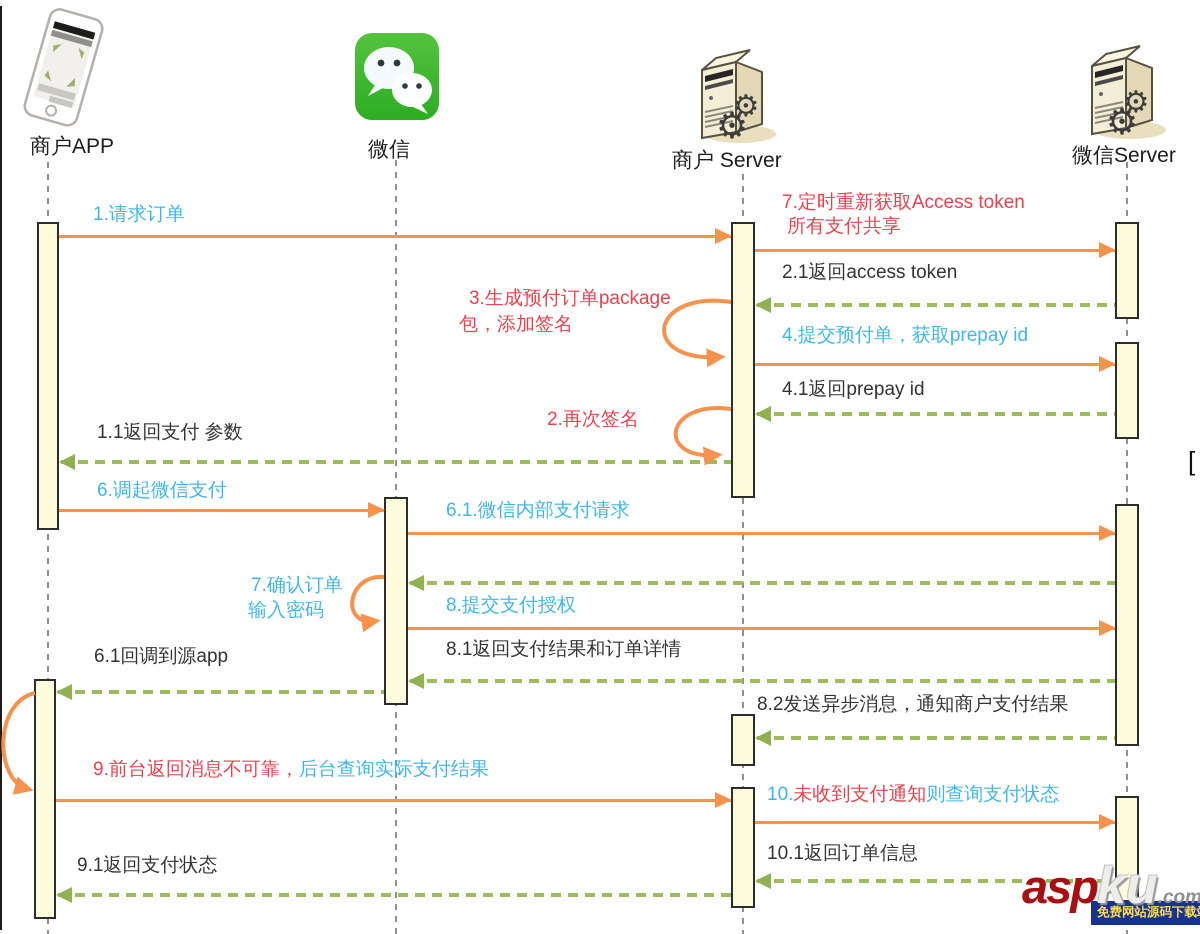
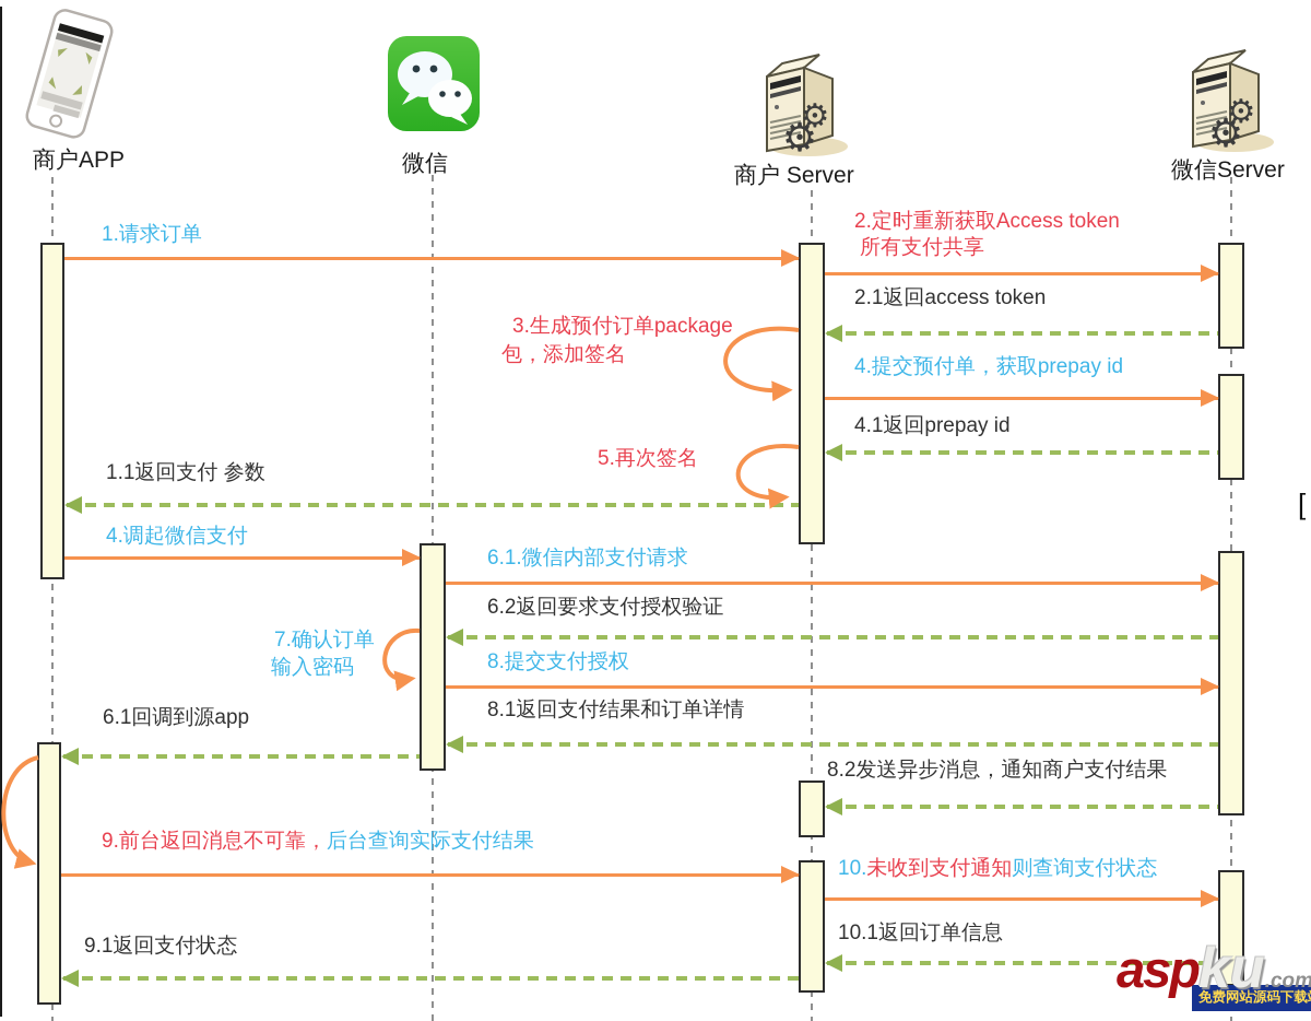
  商户APP
  微信
  商户 Server
  微信Server
  1.请求订单
- 7.定时重新获取Access token
+ 2.定时重新获取Access token
  所有支付共享
  2.1返回access token
  3.生成预付订单package
  包，添加签名
  4.提交预付单，获取prepay id
  4.1返回prepay id
- 2.再次签名
+ 5.再次签名
  1.1返回支付 参数
- 6.调起微信支付
+ 4.调起微信支付
  6.1.微信内部支付请求
+ 6.2返回要求支付授权验证
  7.确认订单
  输入密码
  8.提交支付授权
  8.1返回支付结果和订单详情
  6.1回调到源app
  8.2发送异步消息，通知商户支付结果
  9.前台返回消息不可靠，后台查询实际支付结果
  10.未收到支付通知则查询支付状态
  10.1返回订单信息
  9.1返回支付状态
  [
  aspku.com
  免费网站源码下载
